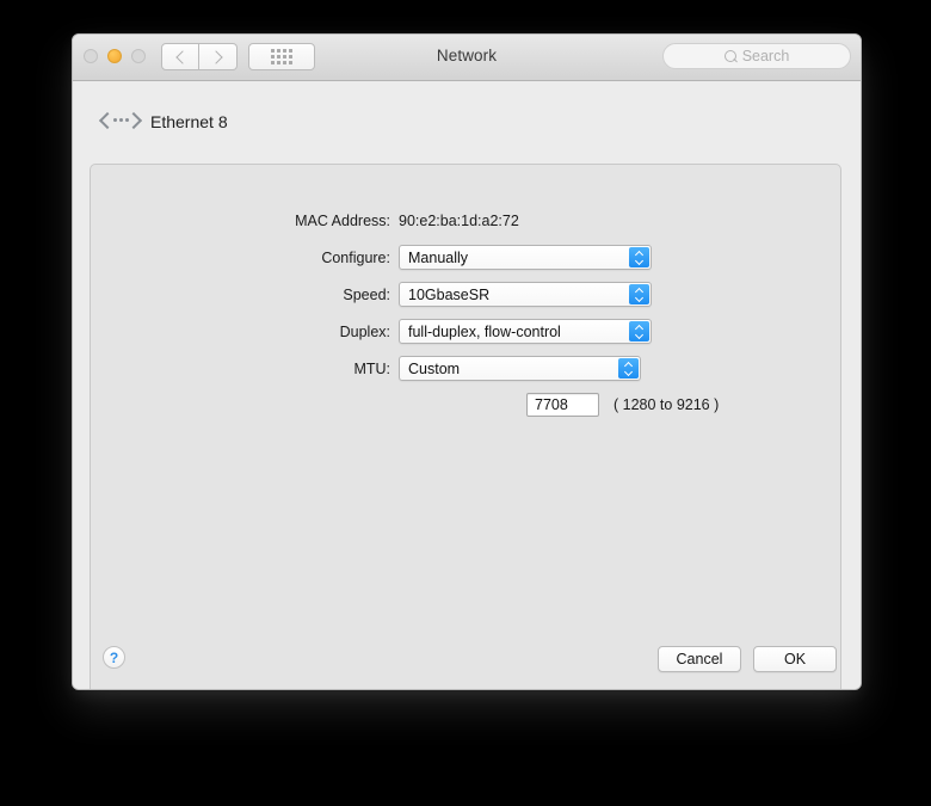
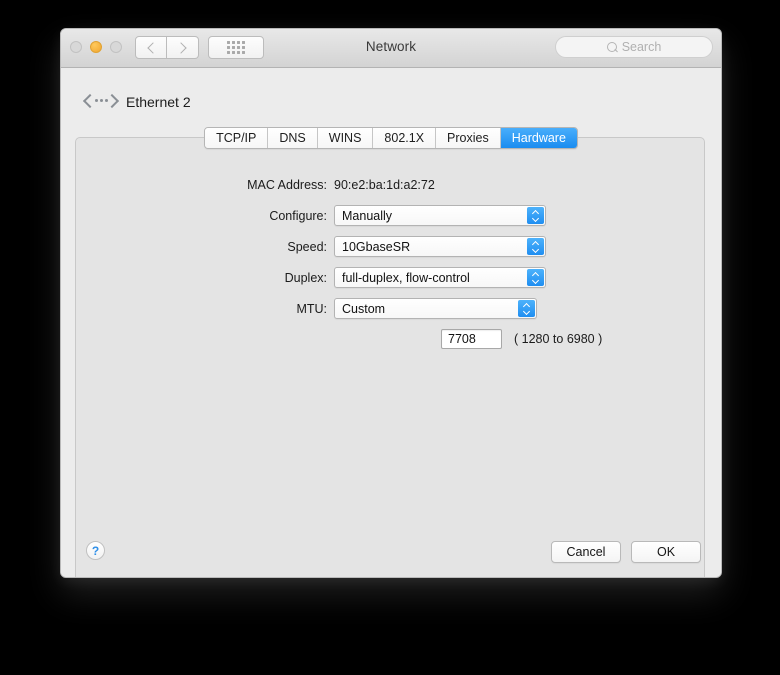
  Network
  Search
- Ethernet 8
+ Ethernet 2
  MAC Address:
  90:e2:ba:1d:a2:72
  Configure:
  Manually
  Speed:
  10GbaseSR
  Duplex:
  full-duplex, flow-control
  MTU:
  Custom
  7708
- ( 1280 to 9216 )
+ ( 1280 to 6980 )
+ TCP/IP
+ DNS
+ WINS
+ 802.1X
+ Proxies
+ Hardware
  ?
  Cancel
  OK
